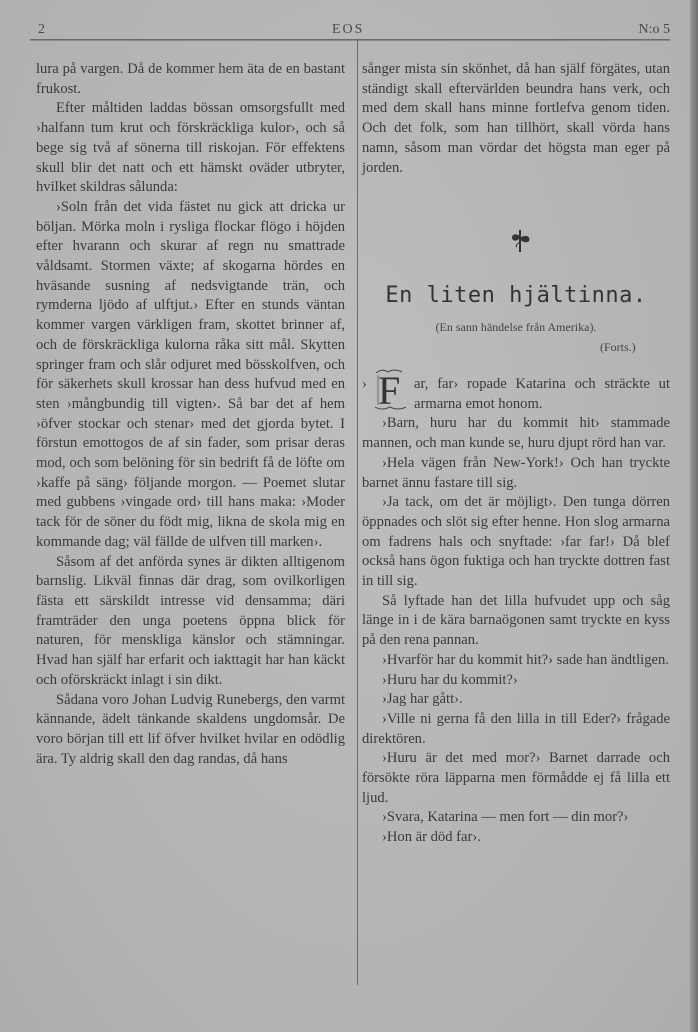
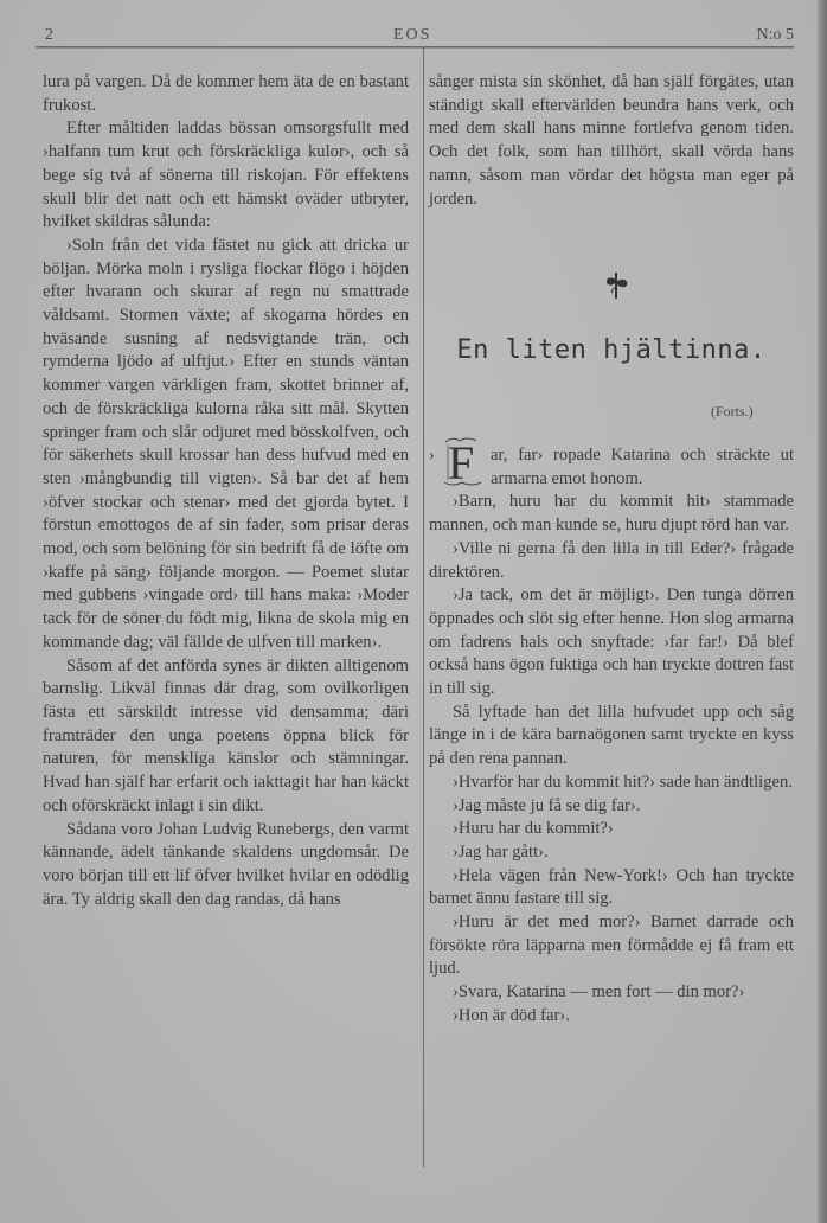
  2
  EOS
  N:o 5
  lura på vargen. Då de kommer hem äta de en bastant frukost.
  Efter måltiden laddas bössan omsorgsfullt med ›halfann tum krut och förskräckliga kulor›, och så bege sig två af sönerna till riskojan. För effektens skull blir det natt och ett hämskt oväder utbryter, hvilket skildras sålunda:
  ›Soln från det vida fästet nu gick att dricka ur böljan. Mörka moln i rysliga flockar flögo i höjden efter hvarann och skurar af regn nu smattrade våldsamt. Stormen växte; af skogarna hördes en hväsande susning af nedsvigtande trän, och rymderna ljödo af ulftjut.› Efter en stunds väntan kommer vargen värkligen fram, skottet brinner af, och de förskräckliga kulorna råka sitt mål. Skytten springer fram och slår odjuret med bösskolfven, och för säkerhets skull krossar han dess hufvud med en sten ›mångbundig till vigten›. Så bar det af hem ›öfver stockar och stenar› med det gjorda bytet. I förstun emottogos de af sin fader, som prisar deras mod, och som belöning för sin bedrift få de löfte om ›kaffe på säng› följande morgon. — Poemet slutar med gubbens ›vingade ord› till hans maka: ›Moder tack för de söner du födt mig, likna de skola mig en kommande dag; väl fällde de ulfven till marken›.
  Såsom af det anförda synes är dikten alltigenom barnslig. Likväl finnas där drag, som ovilkorligen fästa ett särskildt intresse vid densamma; däri framträder den unga poetens öppna blick för naturen, för menskliga känslor och stämningar. Hvad han själf har erfarit och iakttagit har han käckt och oförskräckt inlagt i sin dikt.
  Sådana voro Johan Ludvig Runebergs, den varmt kännande, ädelt tänkande skaldens ungdomsår. De voro början till ett lif öfver hvilket hvilar en odödlig ära. Ty aldrig skall den dag randas, då hans
  sånger mista sin skönhet, då han själf förgätes, utan ständigt skall eftervärlden beundra hans verk, och med dem skall hans minne fortlefva genom tiden. Och det folk, som han tillhört, skall vörda hans namn, såsom man vördar det högsta man eger på jorden.
  En liten hjältinna.
- (En sann händelse från Amerika).
  (Forts.)
  ›
  F
  ar, far› ropade Katarina och sträckte ut armarna emot honom.
  ›Barn, huru har du kommit hit› stammade mannen, och man kunde se, huru djupt rörd han var.
- ›Hela vägen från New-York!› Och han tryckte barnet ännu fastare till sig.
+ ›Ville ni gerna få den lilla in till Eder?› frågade direktören.
  ›Ja tack, om det är möjligt›. Den tunga dörren öppnades och slöt sig efter henne. Hon slog armarna om fadrens hals och snyftade: ›far far!› Då blef också hans ögon fuktiga och han tryckte dottren fast in till sig.
  Så lyftade han det lilla hufvudet upp och såg länge in i de kära barnaögonen samt tryckte en kyss på den rena pannan.
  ›Hvarför har du kommit hit?› sade han ändtligen.
+ ›Jag måste ju få se dig far›.
  ›Huru har du kommit?›
  ›Jag har gått›.
- ›Ville ni gerna få den lilla in till Eder?› frågade direktören.
+ ›Hela vägen från New-York!› Och han tryckte barnet ännu fastare till sig.
- ›Huru är det med mor?› Barnet darrade och försökte röra läpparna men förmådde ej få lilla ett ljud.
+ ›Huru är det med mor?› Barnet darrade och försökte röra läpparna men förmådde ej få fram ett ljud.
  ›Svara, Katarina — men fort — din mor?›
  ›Hon är död far›.
